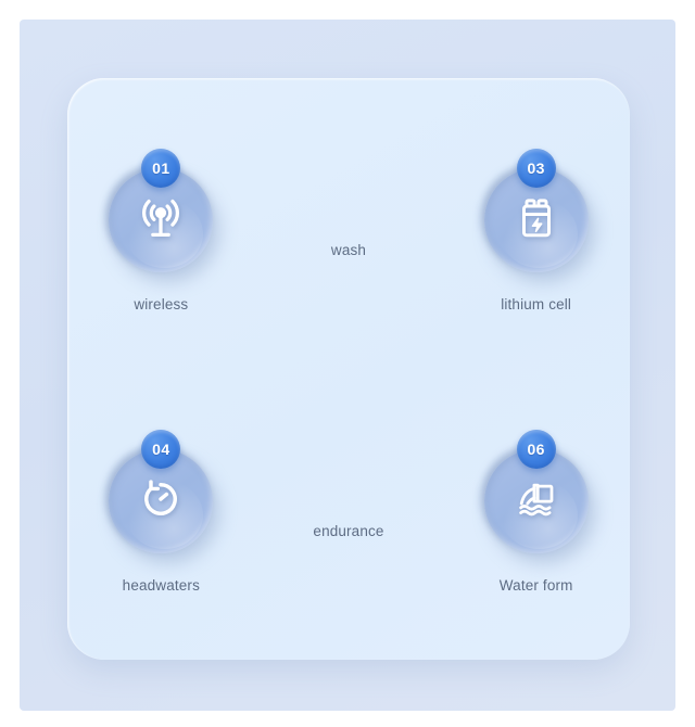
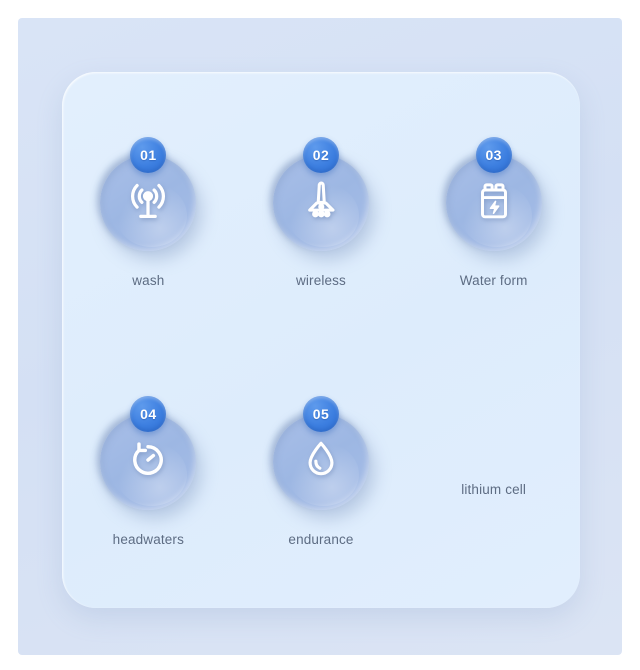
  01
- wireless
+ wash
+ 02
- wash
+ wireless
  03
- lithium cell
+ Water form
  04
  headwaters
+ 05
  endurance
- 06
- Water form
+ lithium cell
